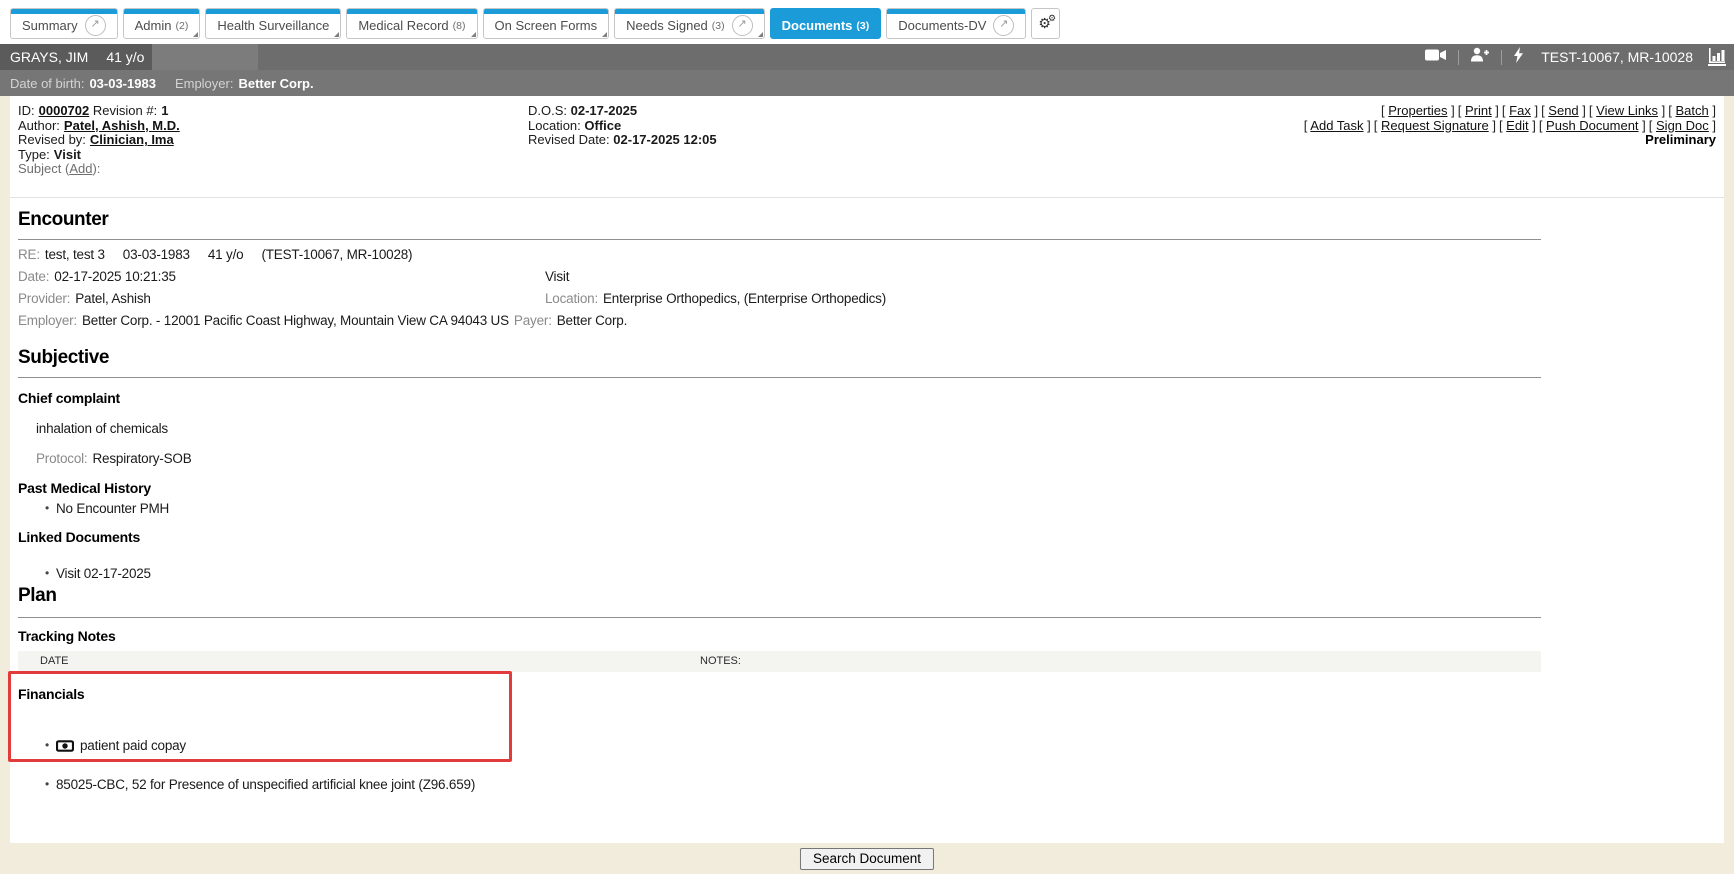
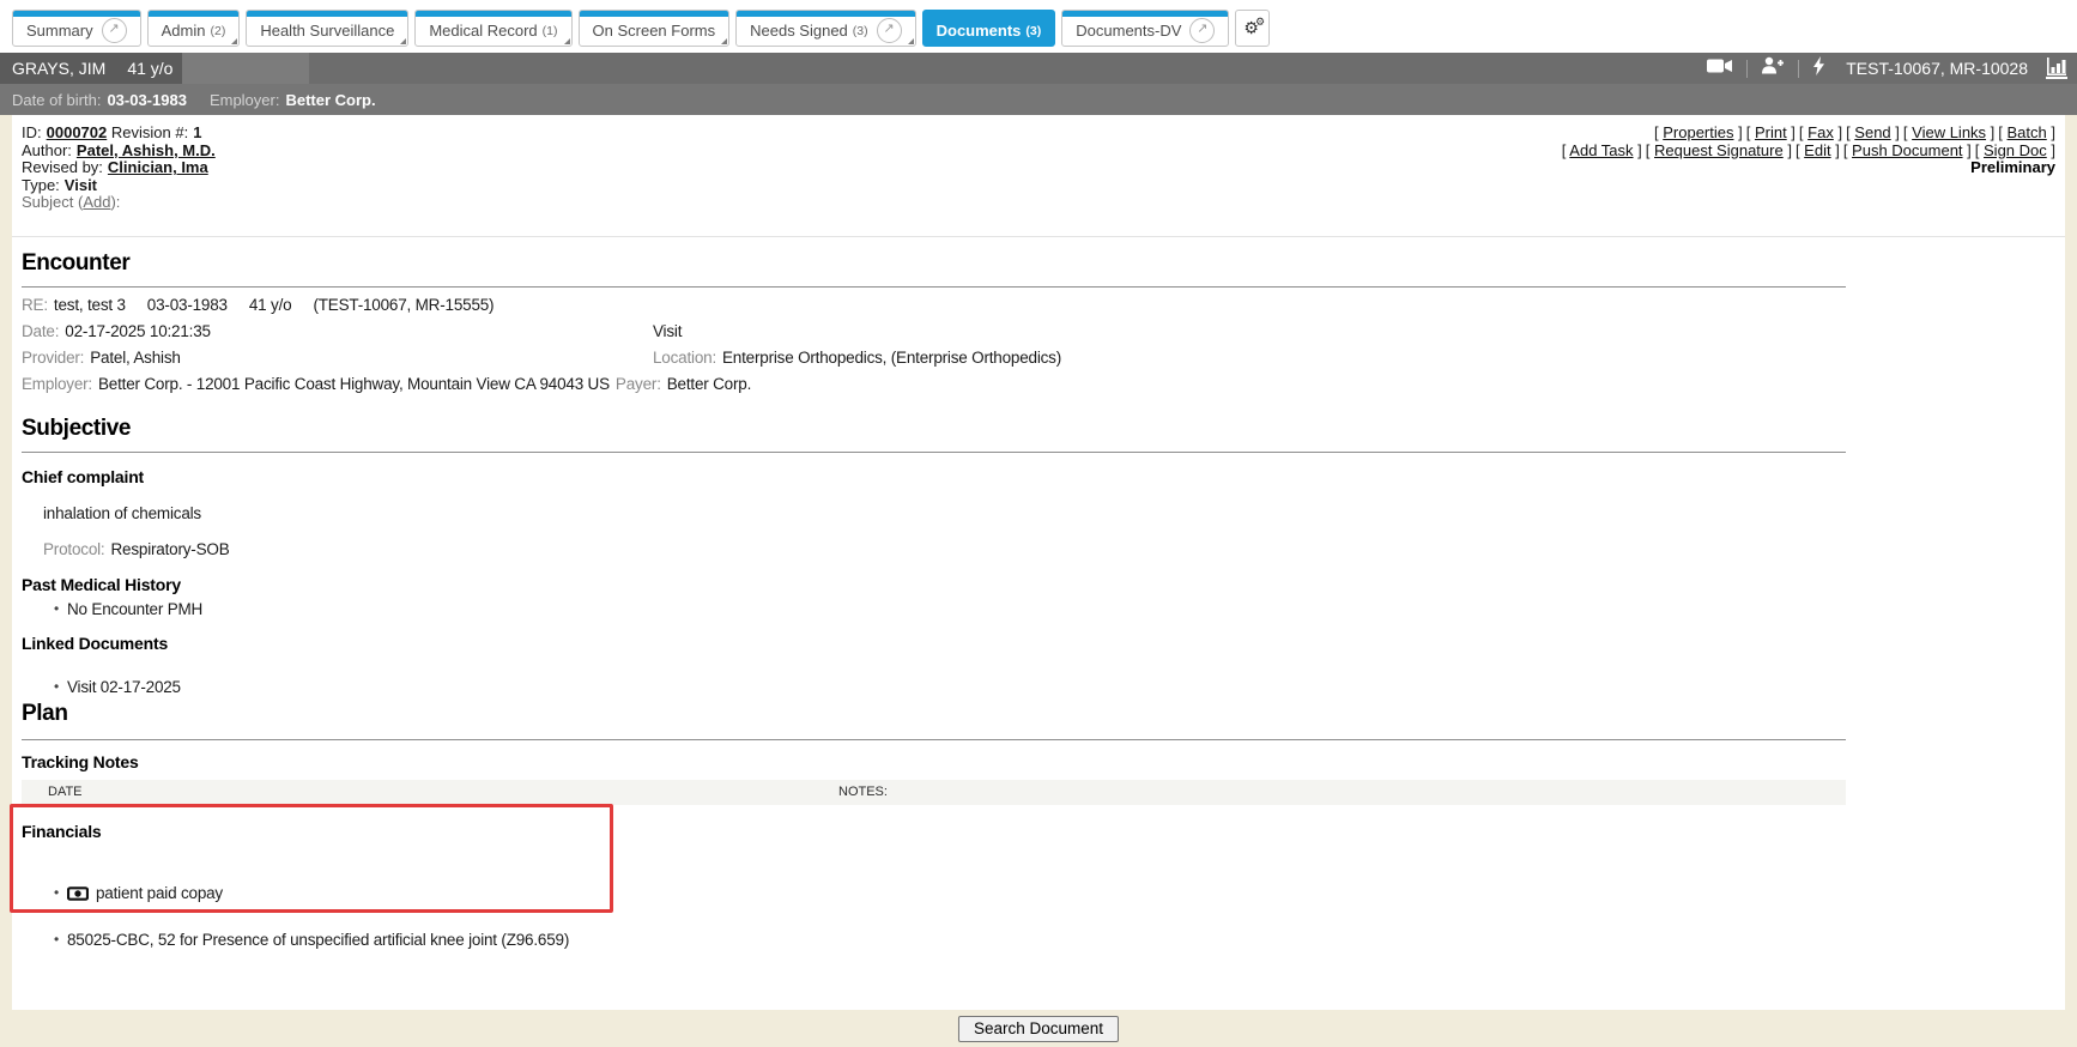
  Summary
  ↗
  Admin
  (2)
  Health Surveillance
  Medical Record
- (8)
+ (1)
  On Screen Forms
  Needs Signed
  (3)
  ↗
  Documents
  (3)
  Documents-DV
  ↗
  ⚙
  ⚙
  GRAYS, JIM
  41 y/o
  TEST-10067, MR-10028
  Date of birth:
  03-03-1983
  Employer:
  Better Corp.
  ID: 0000702 Revision #: 1
  Author: Patel, Ashish, M.D.
  Revised by: Clinician, Ima
  Type: Visit
  Subject (Add):
- D.O.S: 02-17-2025
- Location: Office
- Revised Date: 02-17-2025 12:05
  Properties Print Fax Send View Links Batch
  Add Task Request Signature Edit Push Document Sign Doc
  Preliminary
  Encounter
- RE: test, test 3 03-03-1983 41 y/o (TEST-10067, MR-10028)
+ RE: test, test 3 03-03-1983 41 y/o (TEST-10067, MR-15555)
  Date: 02-17-2025 10:21:35
  Visit
  Provider: Patel, Ashish
  Location: Enterprise Orthopedics, (Enterprise Orthopedics)
  Employer: Better Corp. - 12001 Pacific Coast Highway, Mountain View CA 94043 US Payer: Better Corp.
  Subjective
  Chief complaint
  inhalation of chemicals
  Protocol: Respiratory-SOB
  Past Medical History
  No Encounter PMH
  Linked Documents
  Visit 02-17-2025
  Plan
  Tracking Notes
  DATE
  NOTES:
  Financials
  patient paid copay
  85025-CBC, 52 for Presence of unspecified artificial knee joint (Z96.659)
  Search Document
